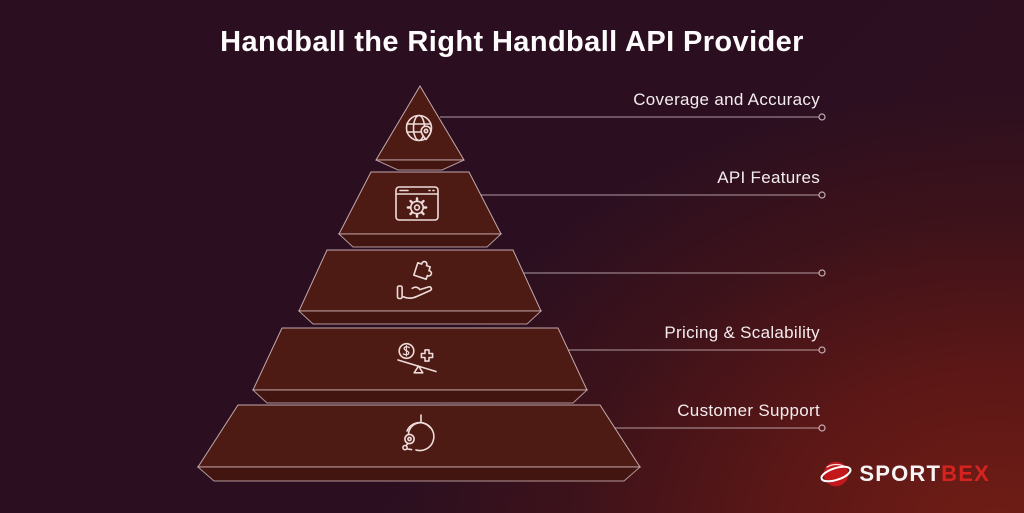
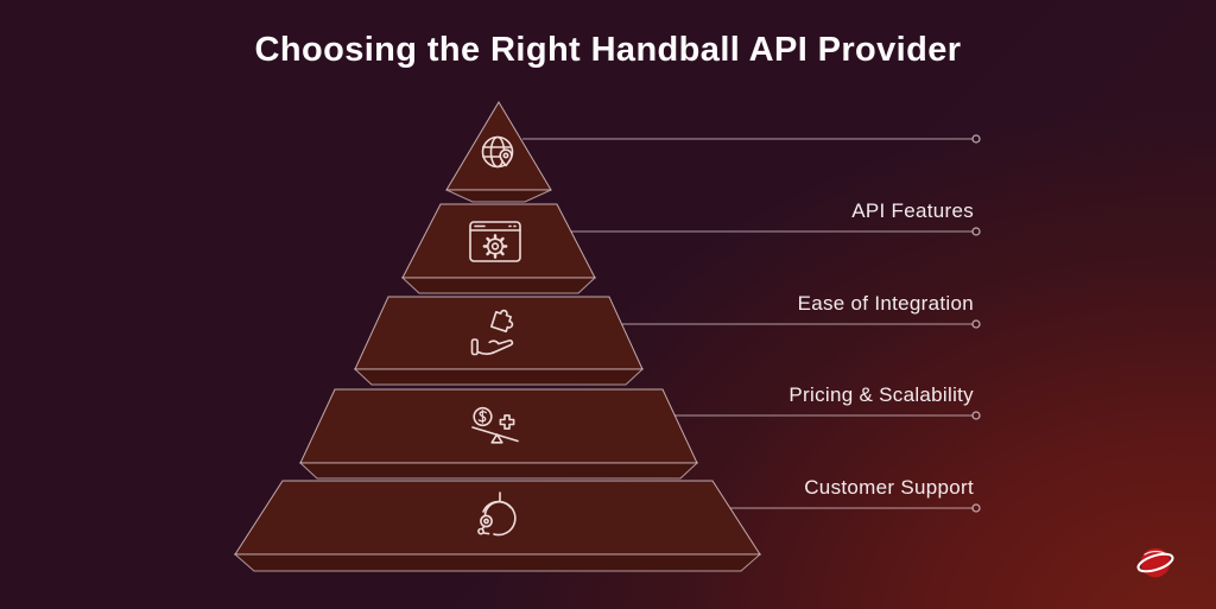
- Handball the Right Handball API Provider
+ Choosing the Right Handball API Provider
- Coverage and Accuracy
  API Features
+ Ease of Integration
  Pricing & Scalability
  Customer Support
- SPORTBEX
